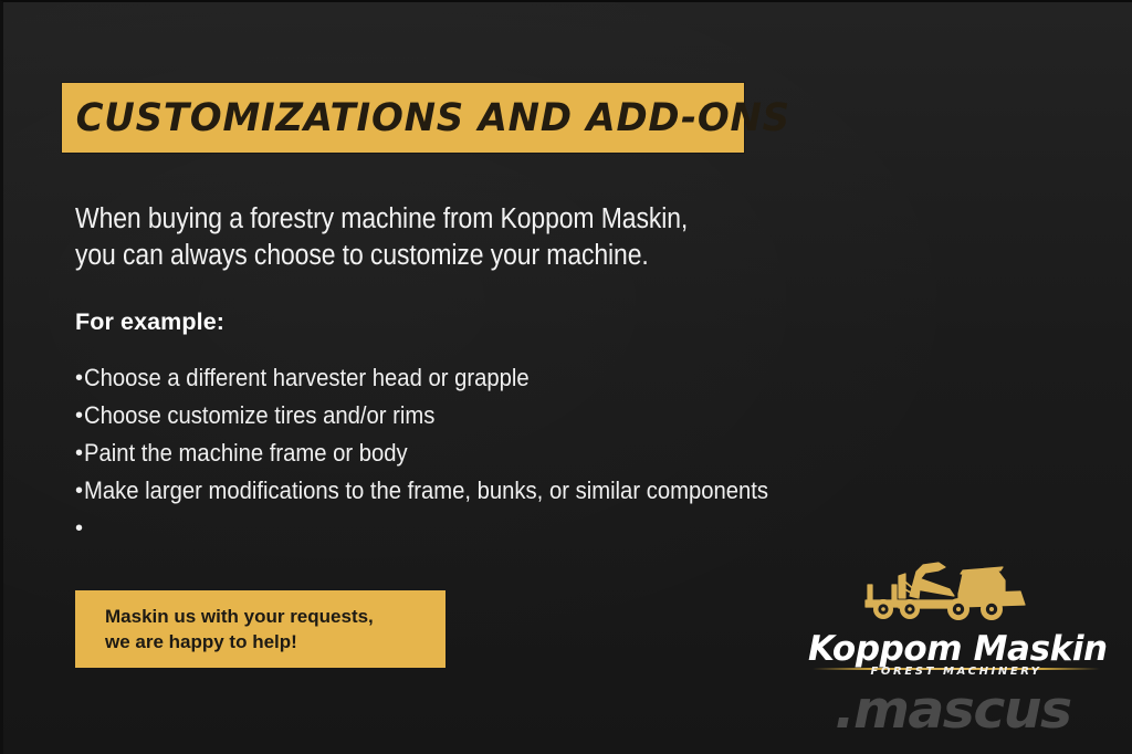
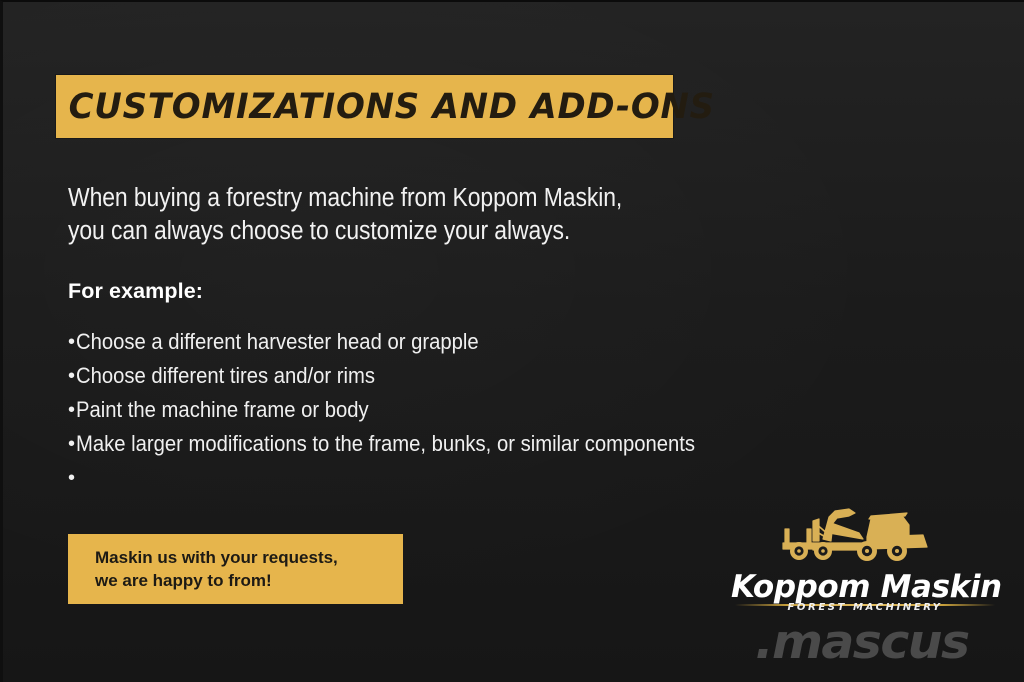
  CUSTOMIZATIONS AND ADD-ONS
  When buying a forestry machine from Koppom Maskin,
- you can always choose to customize your machine.
+ you can always choose to customize your always.
  For example:
  •
  Choose a different harvester head or grapple
  •
- Choose customize tires and/or rims
+ Choose different tires and/or rims
  •
  Paint the machine frame or body
  •
  Make larger modifications to the frame, bunks, or similar components
  •
  Maskin us with your requests,
- we are happy to help!
+ we are happy to from!
  Koppom Maskin
  FOREST MACHINERY
  .mascus
